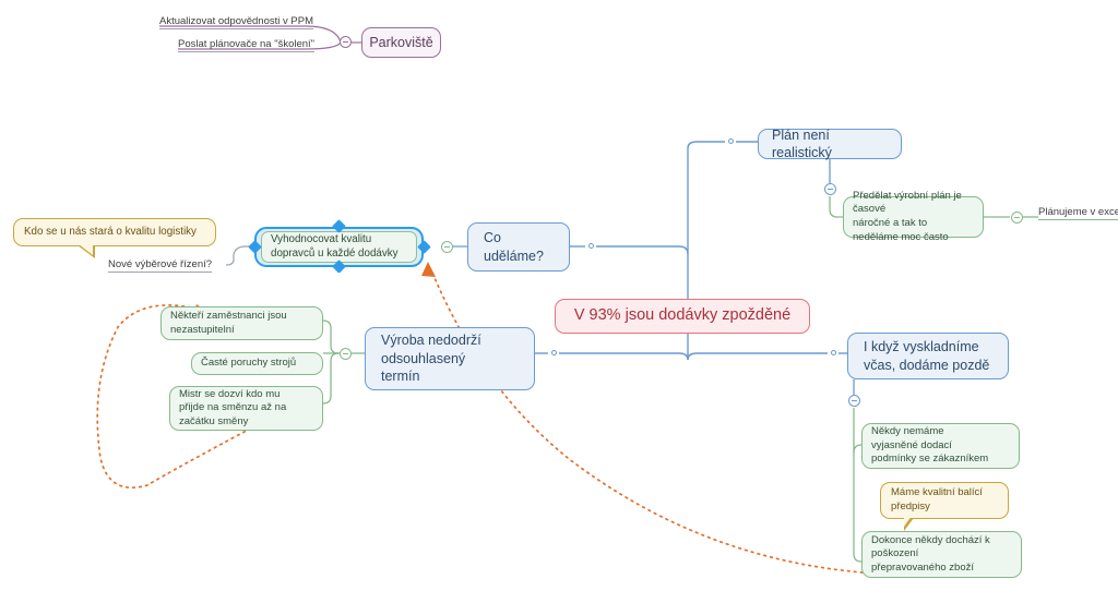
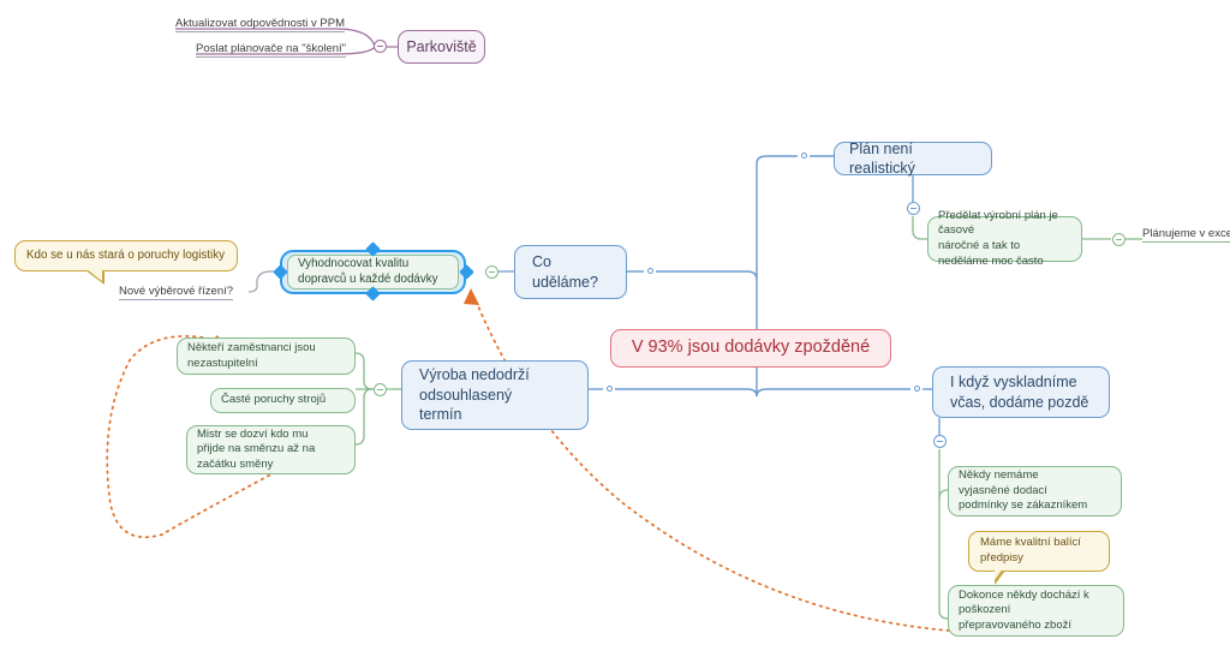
  Aktualizovat odpovědnosti v PPM
  Poslat plánovače na "školení"
  Parkoviště
  V 93% jsou dodávky zpožděné
  Plán není realistický
  Předělat výrobní plán je časové
  náročné a tak to neděláme moc často
  Plánujeme v exce
  Co
  uděláme?
  Vyhodnocovat kvalitu
  dopravců u každé dodávky
  Nové výběrové řízení?
- Kdo se u nás stará o kvalitu logistiky
+ Kdo se u nás stará o poruchy logistiky
  Výroba nedodrží
  odsouhlasený
  termín
  Někteří zaměstnanci jsou
  nezastupitelní
  Časté poruchy strojů
  Mistr se dozví kdo mu
  přijde na směnzu až na
  začátku směny
  I když vyskladníme
  včas, dodáme pozdě
  Někdy nemáme
  vyjasněné dodací
  podmínky se zákazníkem
  Máme kvalitní balící
  předpisy
  Dokonce někdy dochází k
  poškození
  přepravovaného zboží
